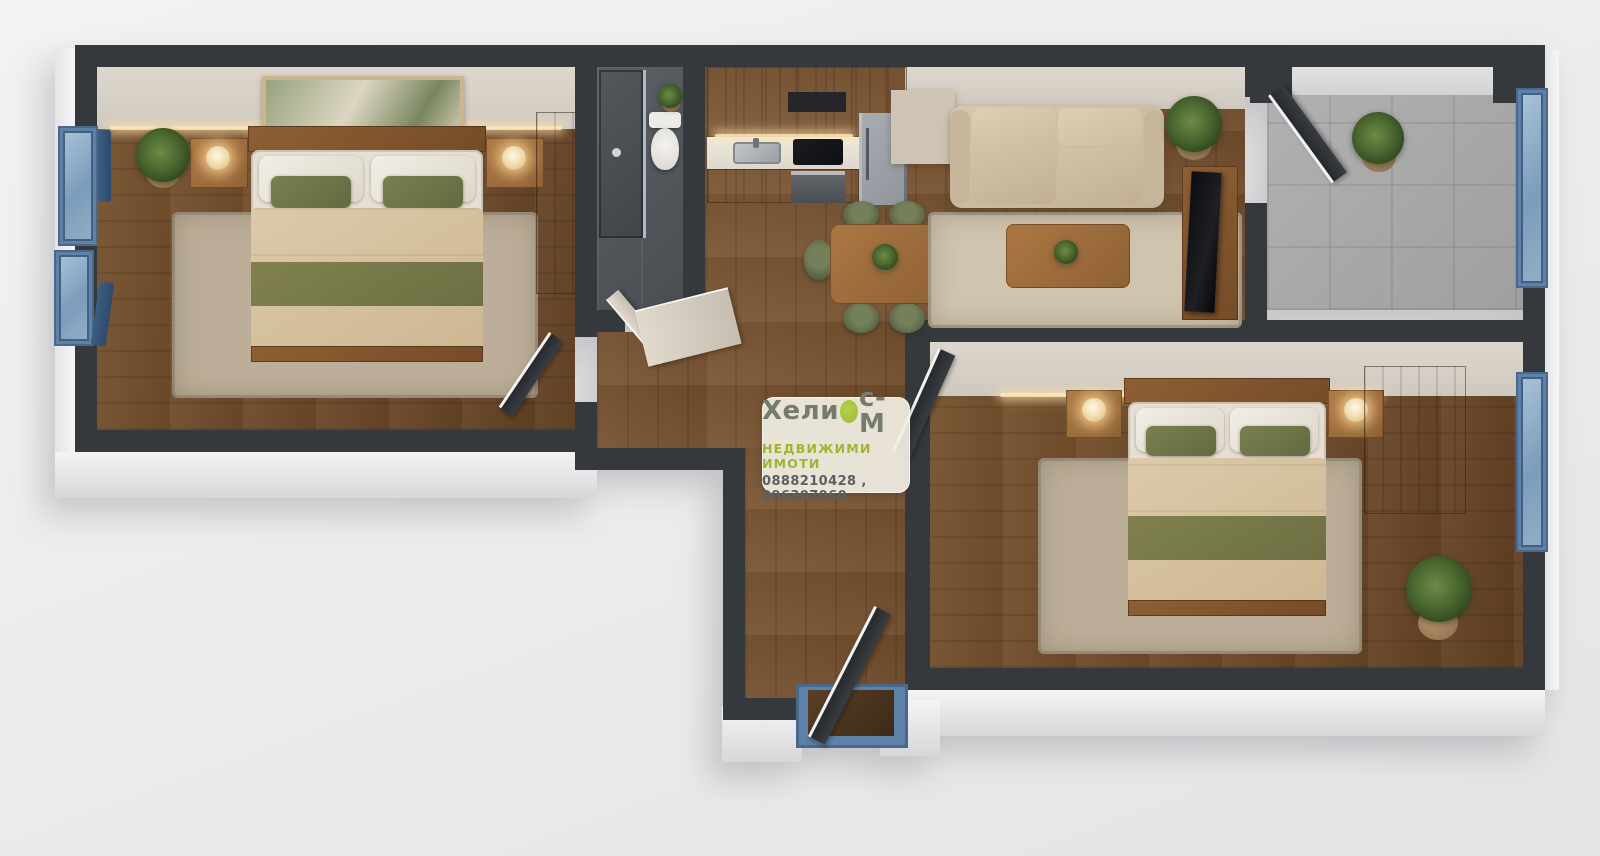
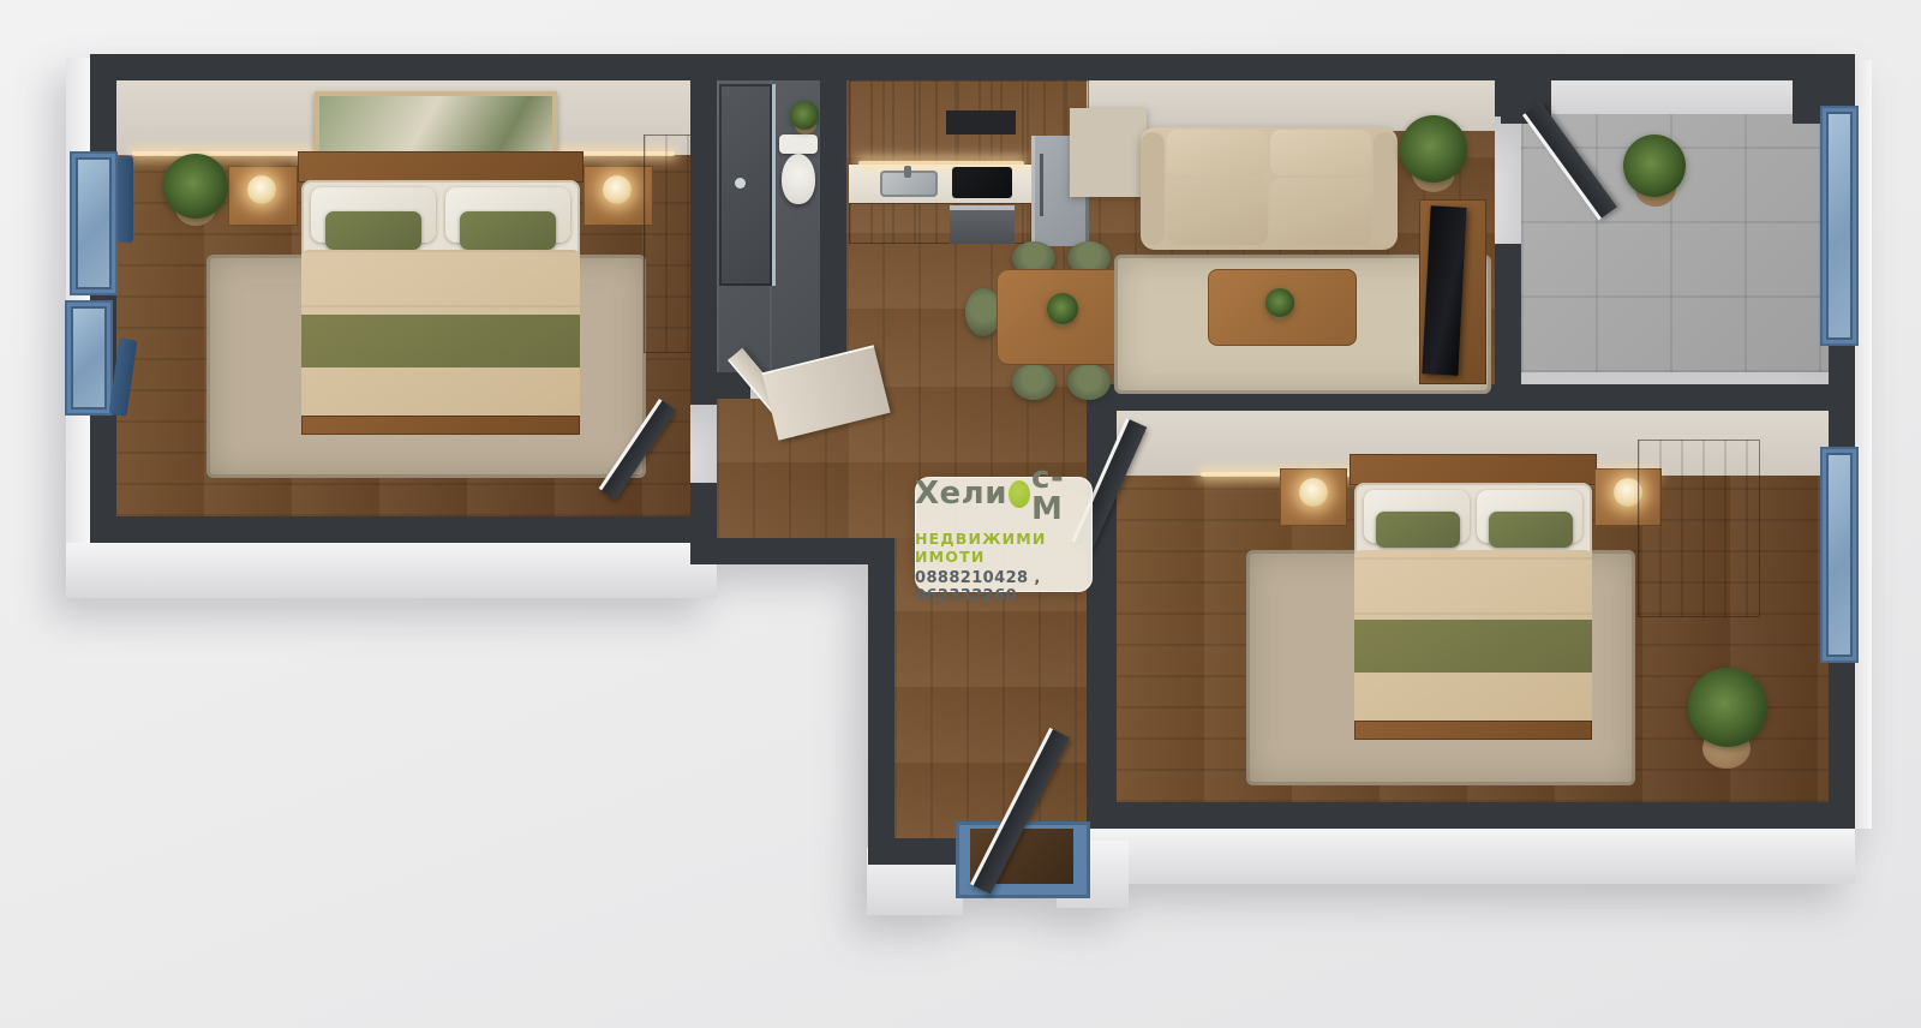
  Хели
  с-М
  НЕДВИЖИМИ ИМОТИ
- 0888210428 , 096307060
+ 0888210428 , 062332260
